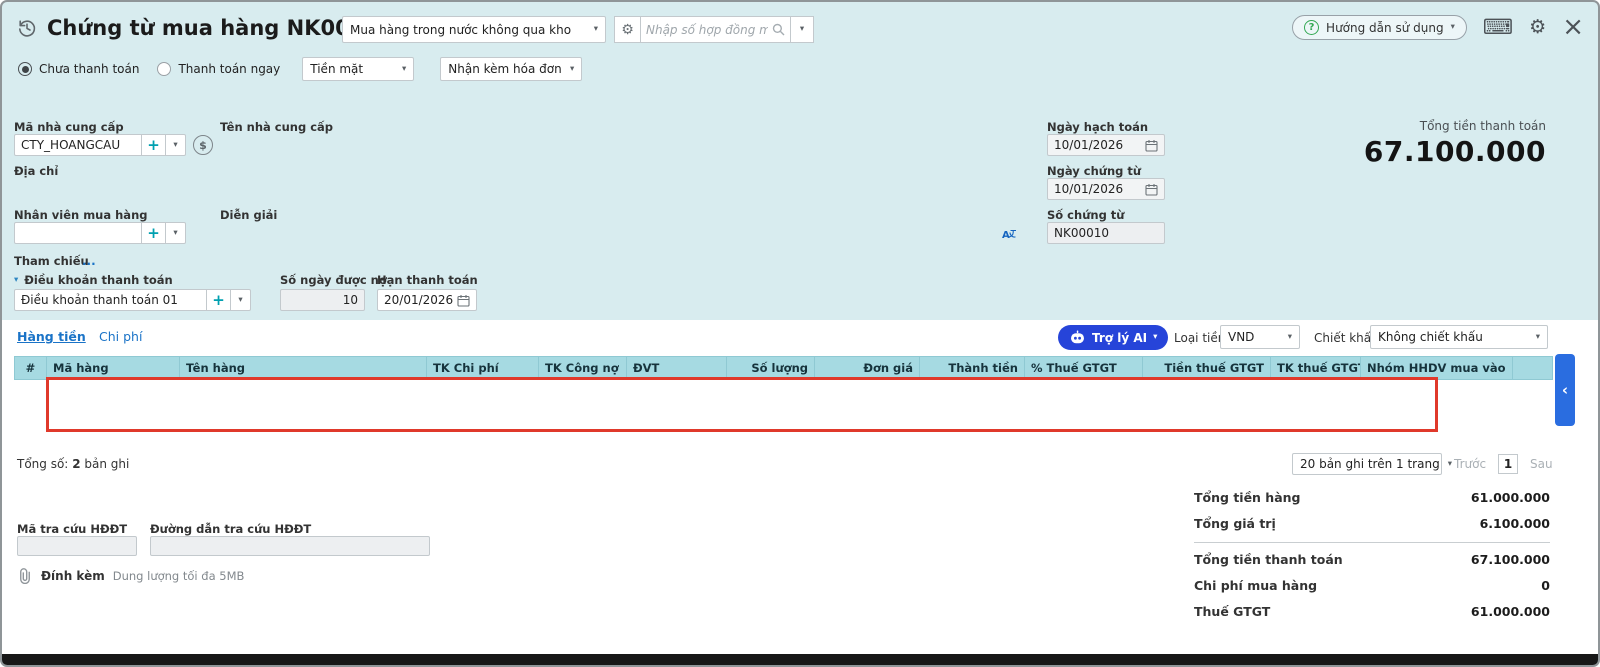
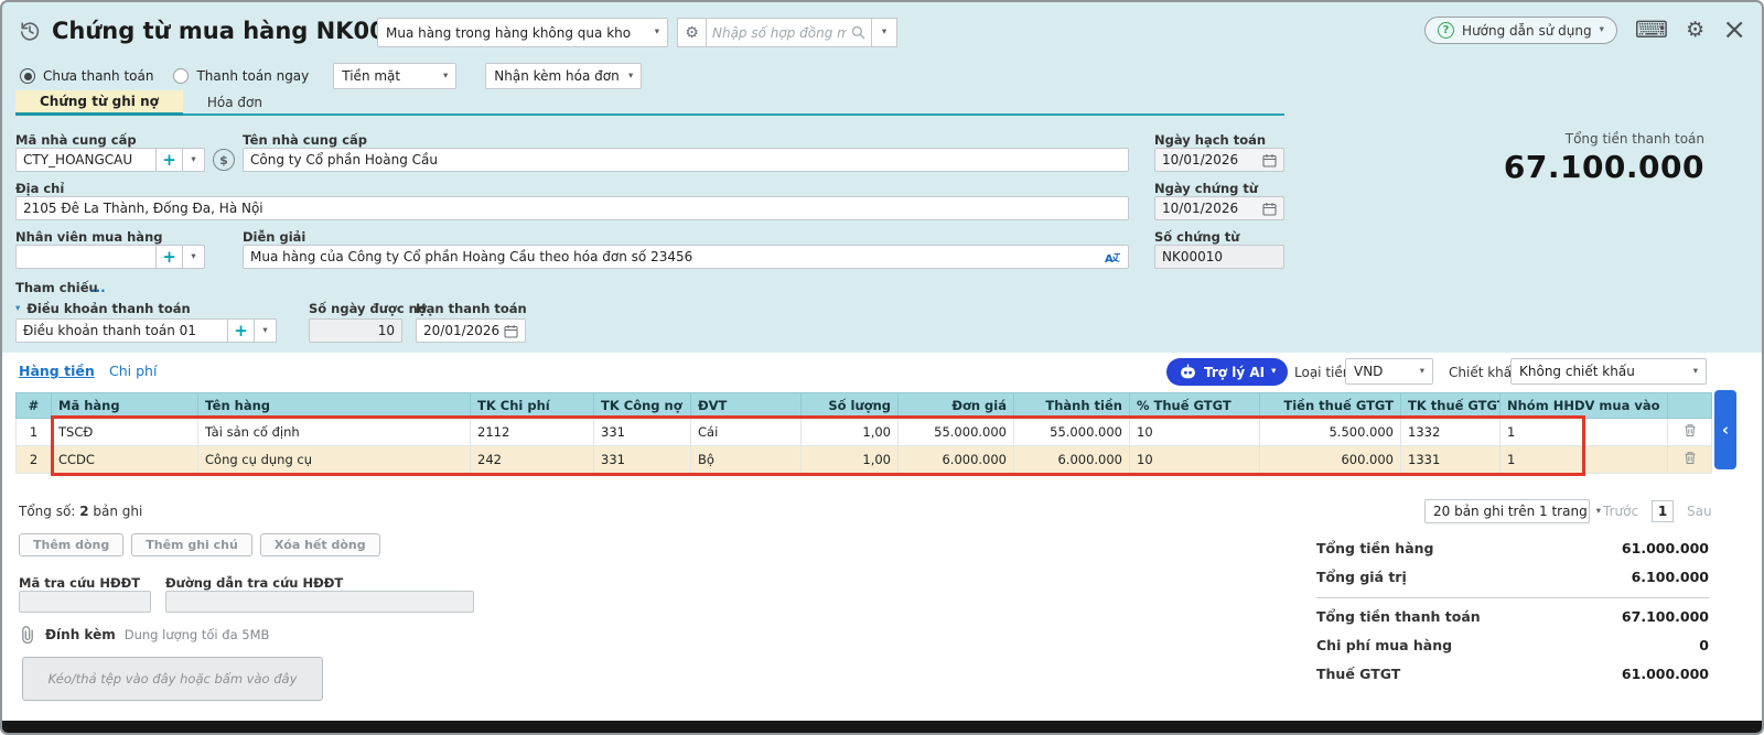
  Chứng từ mua hàng NK0
- Mua hàng trong nước không qua kho
+ Mua hàng trong hàng không qua kho
  ▾
  ⚙
  Nhập số hợp đồng m
  ▾
  ?
  Hướng dẫn sử dụng
  ▾
  ⌨
  ⚙
  ×
  Chưa thanh toán
  Thanh toán ngay
  Tiền mặt
  ▾
  Nhận kèm hóa đơn
  ▾
+ Chứng từ ghi nợ
+ Hóa đơn
  Mã nhà cung cấp
  CTY_HOANGCAU
  +
  ▾
  $
  Tên nhà cung cấp
+ Công ty Cổ phần Hoàng Cầu
  Địa chỉ
+ 2105 Đê La Thành, Đống Đa, Hà Nội
  Nhân viên mua hàng
  +
  ▾
  Diễn giải
+ Mua hàng của Công ty Cổ phần Hoàng Cầu theo hóa đơn số 23456
  A
  Tham chiếu
  ...
  ▾
  Điều khoản thanh toán
  Điều khoản thanh toán 01
  +
  ▾
  Số ngày được nợ
  10
  Hạn thanh toán
  20/01/2026
  Ngày hạch toán
  10/01/2026
  Ngày chứng từ
  10/01/2026
  Số chứng từ
  NK00010
  Tổng tiền thanh toán
  67.100.000
  Hàng tiền
  Chi phí
  Trợ lý AI
  ▾
  Loại tiề
  VND
  ▾
  Chiết khấ
  Không chiết khấu
  ▾
  #	Mã hàng	Tên hàng	TK Chi phí	TK Công nợ	ĐVT	Số lượng	Đơn giá	Thành tiền	% Thuế GTGT	Tiền thuế GTGT	TK thuế GTG	Nhóm HHDV mua vào
+ 1	TSCĐ	Tài sản cố định	2112	331	Cái	1,00	55.000.000	55.000.000	10	5.500.000	1332	1
+ 2	CCDC	Công cụ dụng cụ	242	331	Bộ	1,00	6.000.000	6.000.000	10	600.000	1331	1
  Tổng số: 2 bản ghi
  20 bản ghi trên 1 trang
  ▾
  Trước
  1
  Sau
+ Thêm dòng
+ Thêm ghi chú
+ Xóa hết dòng
  Mã tra cứu HĐĐT
  Đường dẫn tra cứu HĐĐT
  Đính kèm
  Dung lượng tối đa 5MB
+ Kéo/thả tệp vào đây hoặc bấm vào đây
  Tổng tiền hàng
  61.000.000
  Tổng giá trị
  6.100.000
  Tổng tiền thanh toán
  67.100.000
  Chi phí mua hàng
  0
  Thuế GTGT
  61.000.000
  ‹
